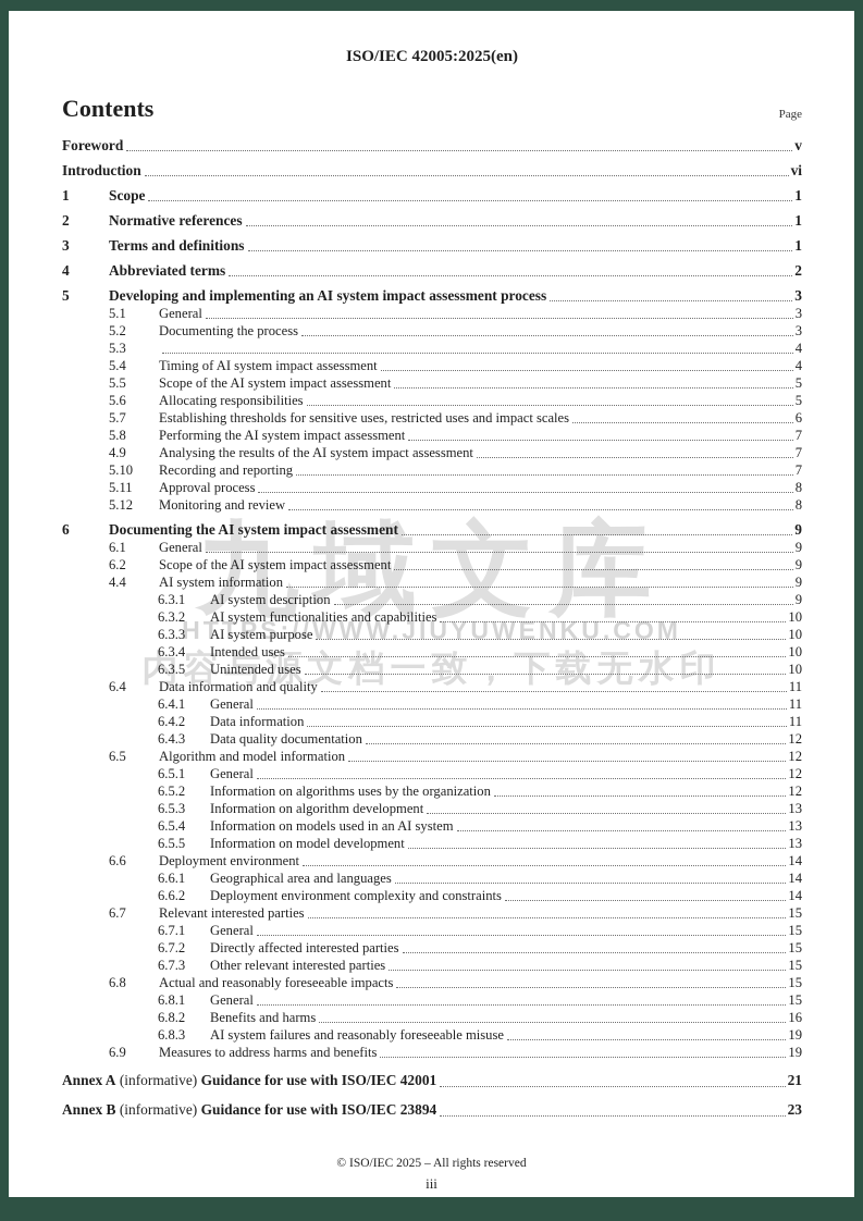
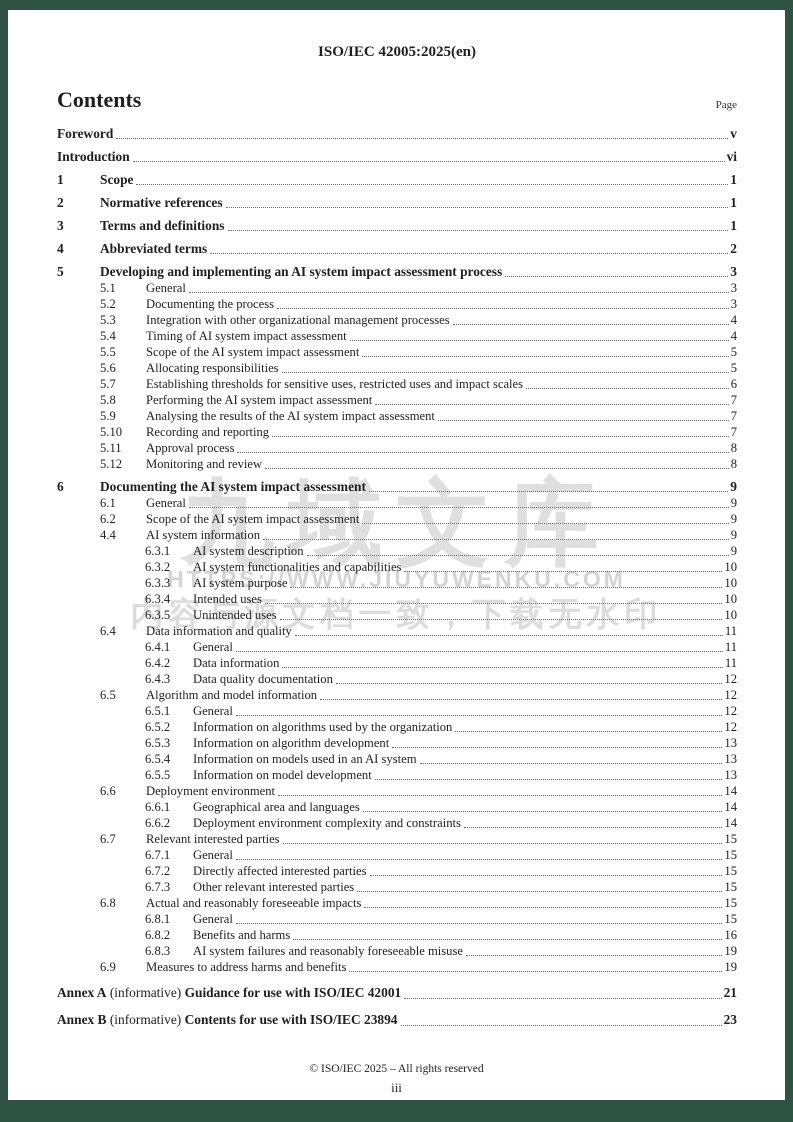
  九域文库
  HTTPS://WWW.JIUYUWENKU.COM
  内容与源文档一致，下载无水印
  ISO/IEC 42005:2025(en)
  Contents
  Page
  Foreword
  v
  Introduction
  vi
  1
  Scope
  1
  2
  Normative references
  1
  3
  Terms and definitions
  1
  4
  Abbreviated terms
  2
  5
  Developing and implementing an AI system impact assessment process
  3
  5.1
  General
  3
  5.2
  Documenting the process
  3
  5.3
+ Integration with other organizational management processes
  4
  5.4
  Timing of AI system impact assessment
  4
  5.5
  Scope of the AI system impact assessment
  5
  5.6
  Allocating responsibilities
  5
  5.7
  Establishing thresholds for sensitive uses, restricted uses and impact scales
  6
  5.8
  Performing the AI system impact assessment
  7
- 4.9
+ 5.9
  Analysing the results of the AI system impact assessment
  7
  5.10
  Recording and reporting
  7
  5.11
  Approval process
  8
  5.12
  Monitoring and review
  8
  6
  Documenting the AI system impact assessment
  9
  6.1
  General
  9
  6.2
  Scope of the AI system impact assessment
  9
  4.4
  AI system information
  9
  6.3.1
  AI system description
  9
  6.3.2
  AI system functionalities and capabilities
  10
  6.3.3
  AI system purpose
  10
  6.3.4
  Intended uses
  10
  6.3.5
  Unintended uses
  10
  6.4
  Data information and quality
  11
  6.4.1
  General
  11
  6.4.2
  Data information
  11
  6.4.3
  Data quality documentation
  12
  6.5
  Algorithm and model information
  12
  6.5.1
  General
  12
  6.5.2
- Information on algorithms uses by the organization
+ Information on algorithms used by the organization
  12
  6.5.3
  Information on algorithm development
  13
  6.5.4
  Information on models used in an AI system
  13
  6.5.5
  Information on model development
  13
  6.6
  Deployment environment
  14
  6.6.1
  Geographical area and languages
  14
  6.6.2
  Deployment environment complexity and constraints
  14
  6.7
  Relevant interested parties
  15
  6.7.1
  General
  15
  6.7.2
  Directly affected interested parties
  15
  6.7.3
  Other relevant interested parties
  15
  6.8
  Actual and reasonably foreseeable impacts
  15
  6.8.1
  General
  15
  6.8.2
  Benefits and harms
  16
  6.8.3
  AI system failures and reasonably foreseeable misuse
  19
  6.9
  Measures to address harms and benefits
  19
  Annex A
  (informative)
  Guidance for use with ISO/IEC 42001
  21
  Annex B
  (informative)
- Guidance for use with ISO/IEC 23894
+ Contents for use with ISO/IEC 23894
  23
  © ISO/IEC 2025 – All rights reserved
  iii
